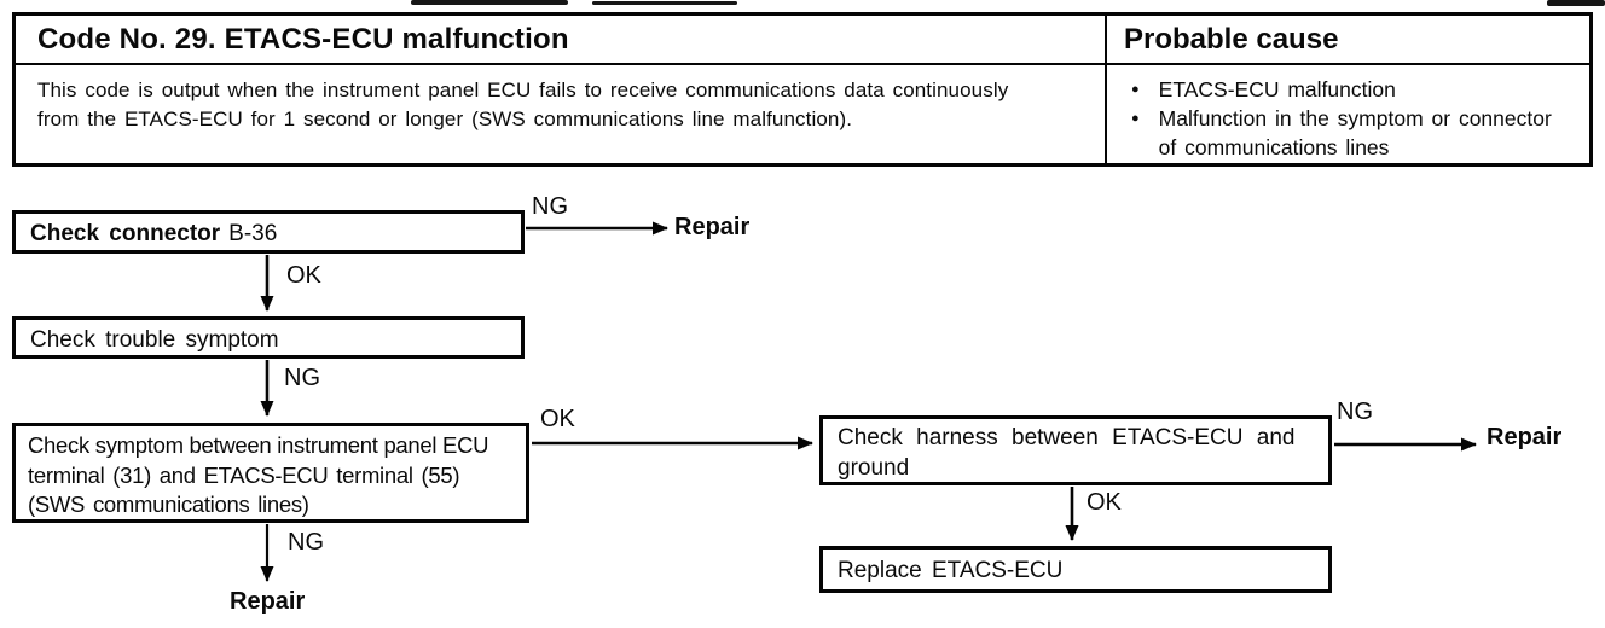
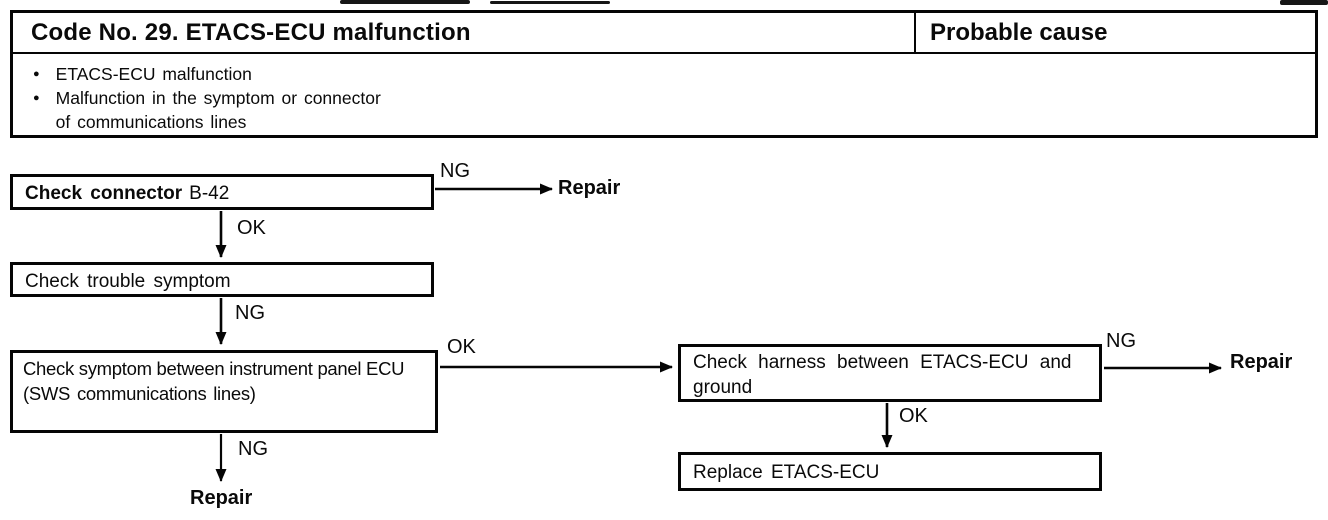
  Code No. 29. ETACS-ECU malfunction
  Probable cause
- This code is output when the instrument panel ECU fails to receive communications data continuously
- from the ETACS-ECU for 1 second or longer (SWS communications line malfunction).
  ●
  ETACS-ECU malfunction
  ●
  Malfunction in the symptom or connector of communications lines
- Check connector B-36
+ Check connector B-42
  Check trouble symptom
  Check symptom between instrument panel ECU
- terminal (31) and ETACS-ECU terminal (55)
  (SWS communications lines)
  Check harness between ETACS-ECU and
  ground
  Replace ETACS-ECU
  NG
  Repair
  OK
  NG
  OK
  NG
  Repair
  NG
  Repair
  OK
